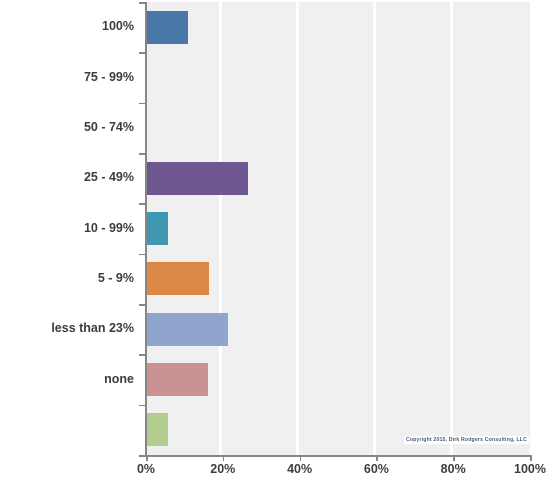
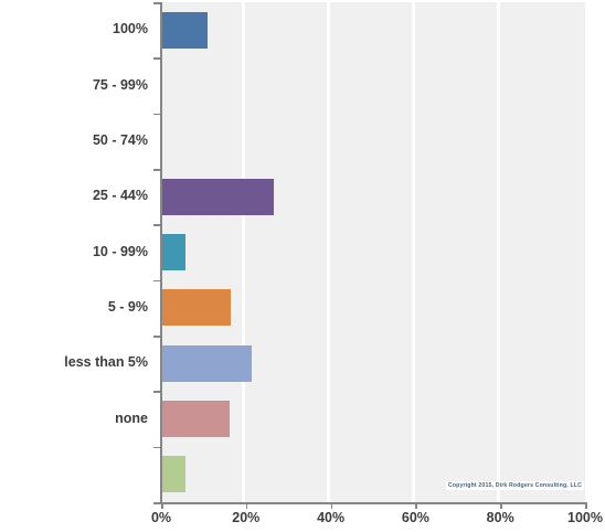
  100%
  75 - 99%
  50 - 74%
- 25 - 49%
+ 25 - 44%
  10 - 99%
  5 - 9%
- less than 23%
+ less than 5%
  none
  0%
  20%
  40%
  60%
  80%
  100%
